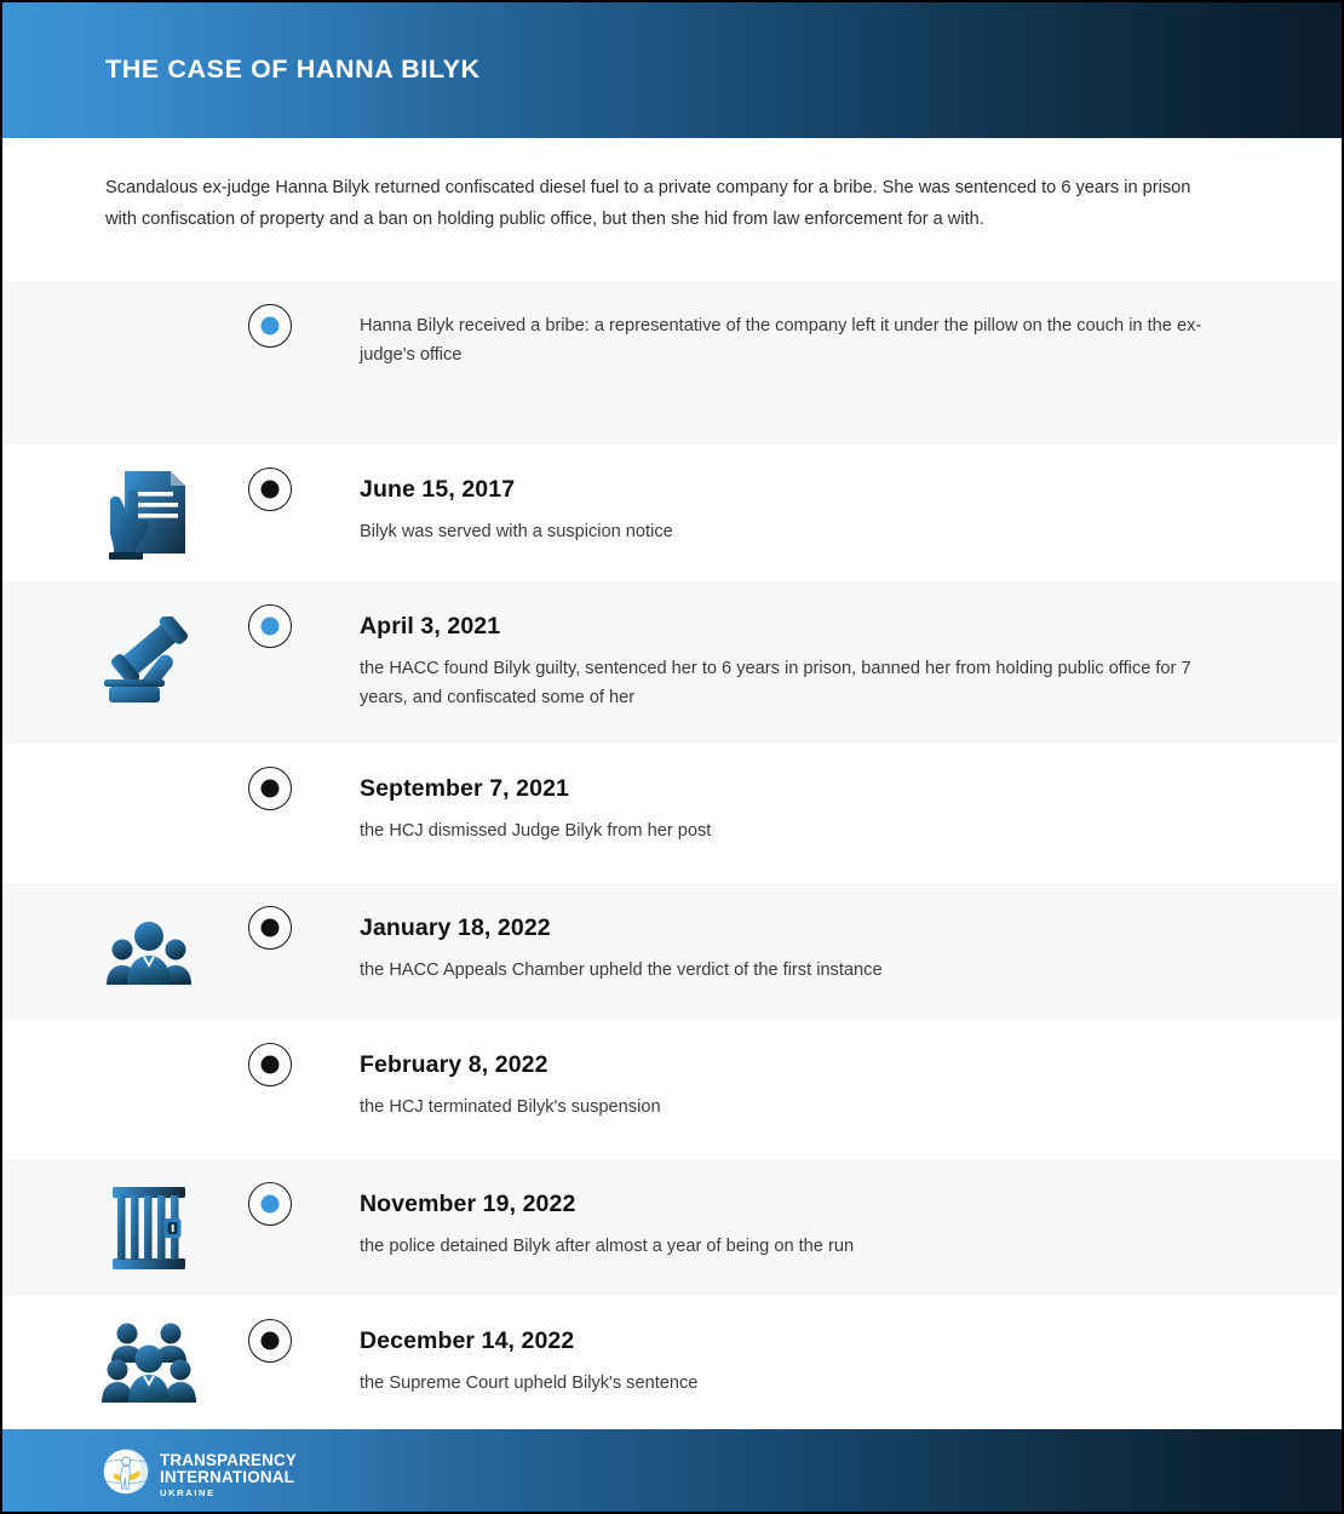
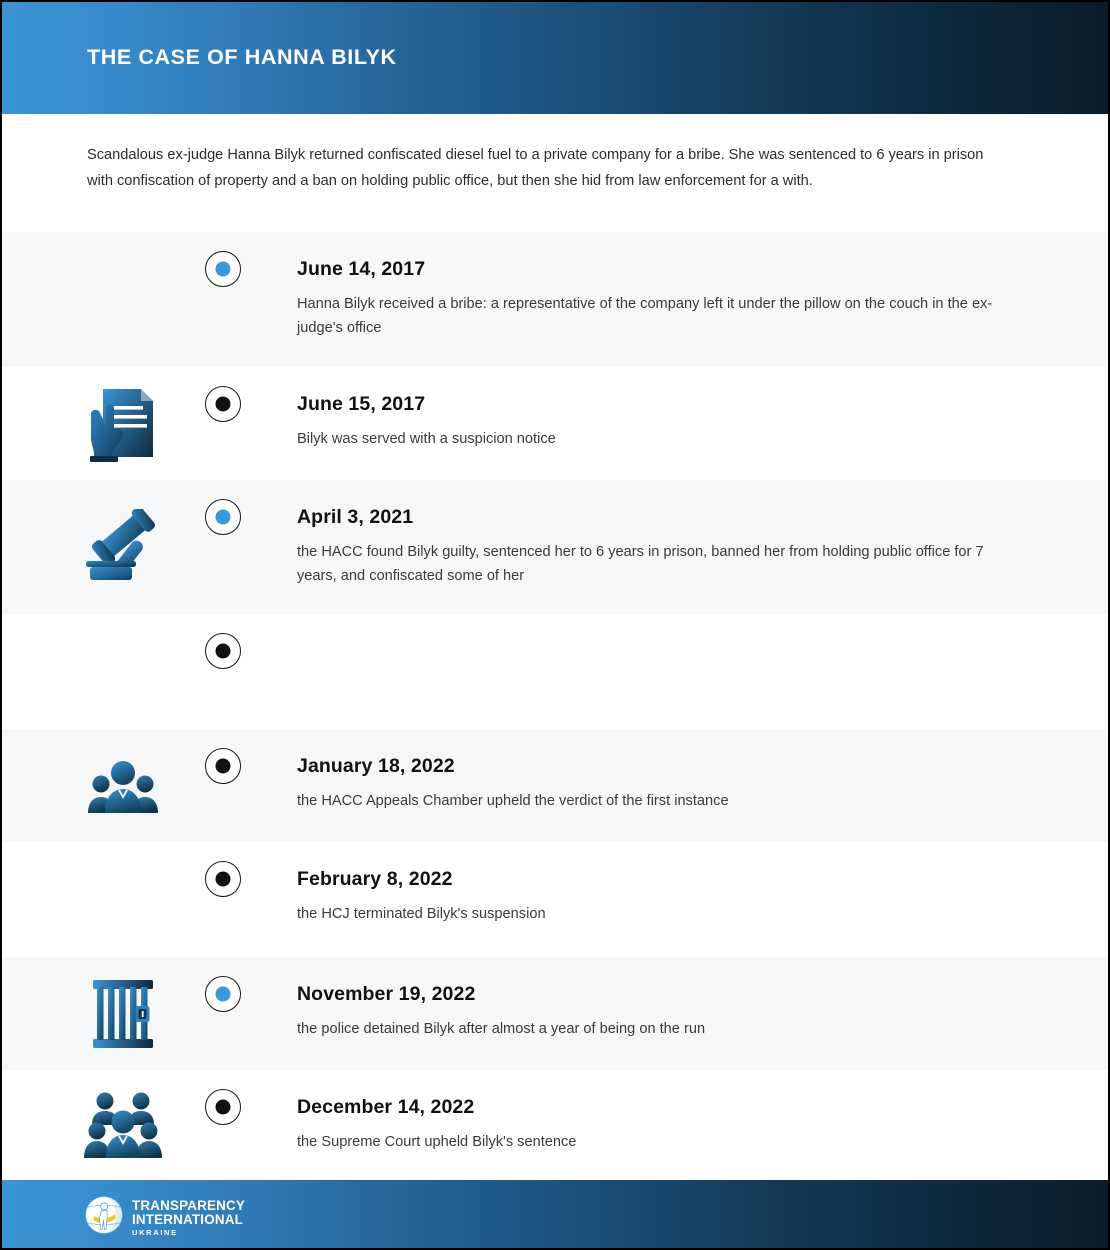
  THE CASE OF HANNA BILYK
  Scandalous ex-judge Hanna Bilyk returned confiscated diesel fuel to a private company for a bribe. She was sentenced to 6 years in prison with confiscation of property and a ban on holding public office, but then she hid from law enforcement for a with.
+ June 14, 2017
  Hanna Bilyk received a bribe: a representative of the company left it under the pillow on the couch in the ex-judge's office
  June 15, 2017
  Bilyk was served with a suspicion notice
  April 3, 2021
  the HACC found Bilyk guilty, sentenced her to 6 years in prison, banned her from holding public office for 7 years, and confiscated some of her
- September 7, 2021
- the HCJ dismissed Judge Bilyk from her post
  January 18, 2022
  the HACC Appeals Chamber upheld the verdict of the first instance
  February 8, 2022
  the HCJ terminated Bilyk's suspension
  November 19, 2022
  the police detained Bilyk after almost a year of being on the run
  December 14, 2022
  the Supreme Court upheld Bilyk's sentence
  TRANSPARENCY
  INTERNATIONAL
  UKRAINE
